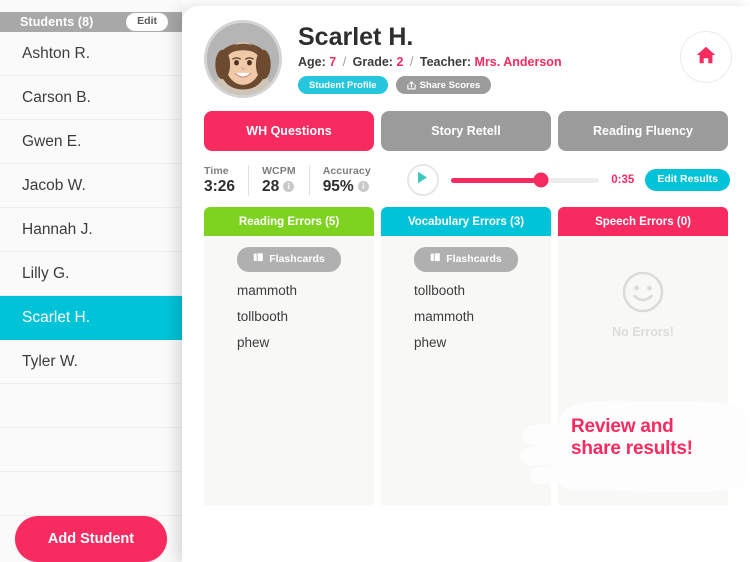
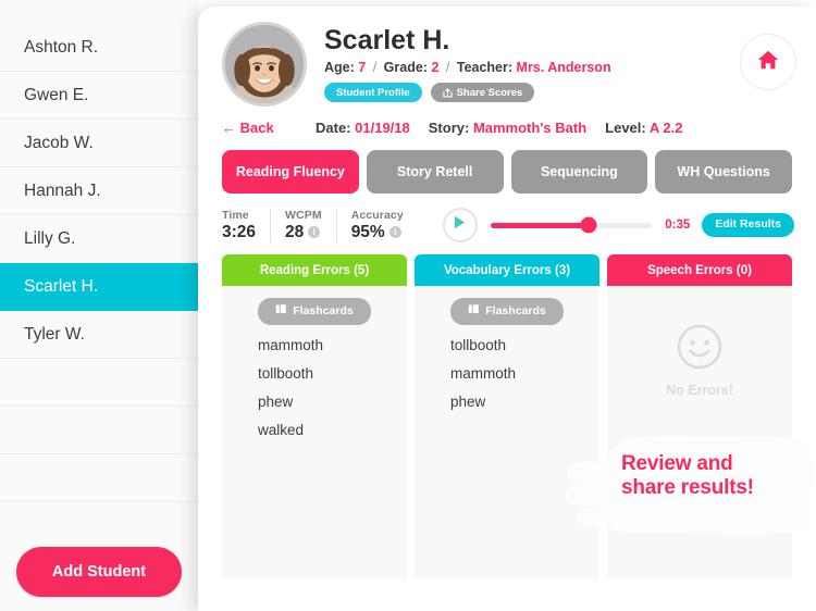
- Students (8)
- Edit
  Ashton R.
- Carson B.
  Gwen E.
  Jacob W.
  Hannah J.
  Lilly G.
  Scarlet H.
  Tyler W.
  Add Student
  Scarlet H.
  Age: 7 / Grade: 2 / Teacher: Mrs. Anderson
  Student Profile
  Share Scores
+ ← Back
+ Date: 01/19/18
+ Story: Mammoth's Bath
+ Level: A 2.2
- WH Questions
+ Reading Fluency
  Story Retell
+ Sequencing
- Reading Fluency
+ WH Questions
  Time
  3:26
  WCPM
  28
  i
  Accuracy
  95%
  i
  0:35
  Edit Results
  Reading Errors (5)
  Flashcards
  mammoth
  tollbooth
  phew
+ walked
  Vocabulary Errors (3)
  Flashcards
  tollbooth
  mammoth
  phew
  Speech Errors (0)
  No Errors!
  Review and
  share results!
